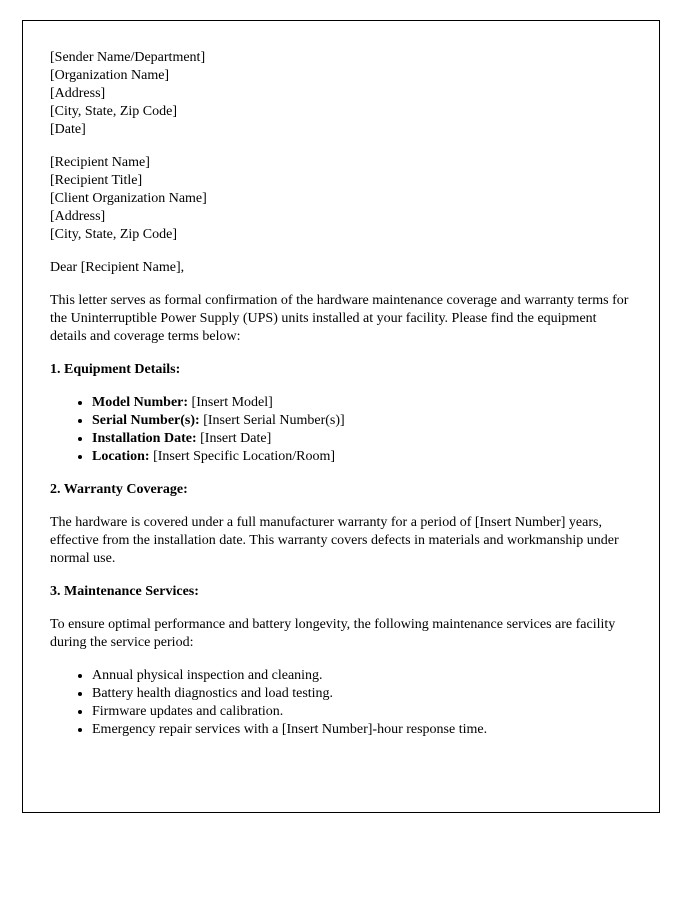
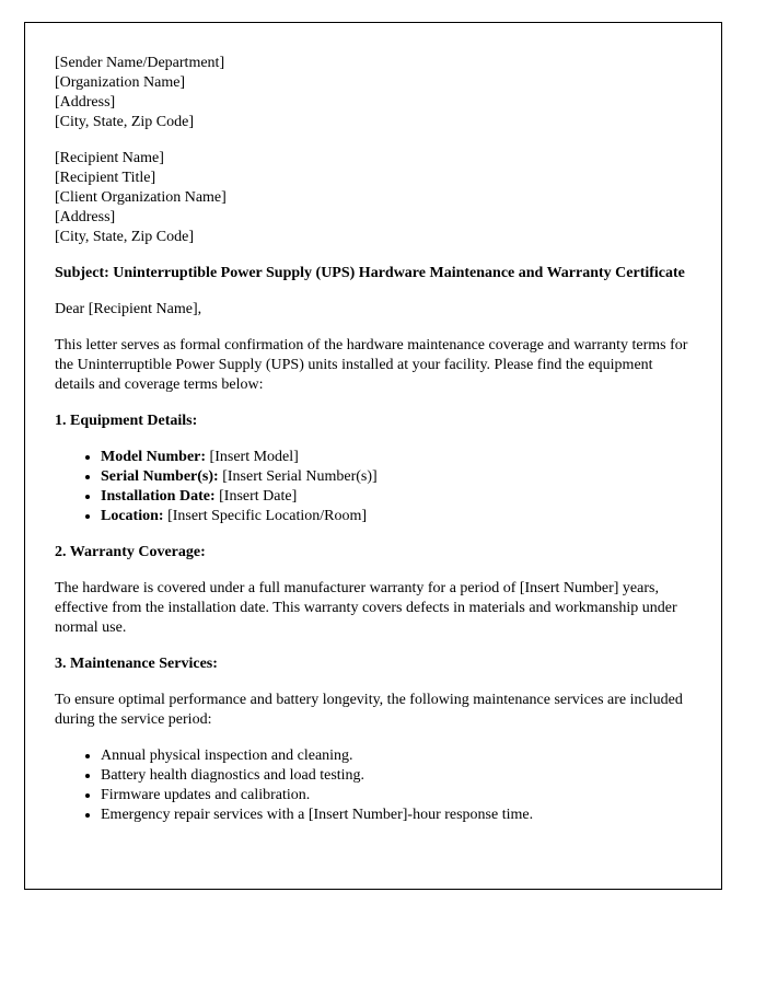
  [Sender Name/Department]
  [Organization Name]
  [Address]
  [City, State, Zip Code]
- [Date]
  [Recipient Name]
  [Recipient Title]
  [Client Organization Name]
  [Address]
  [City, State, Zip Code]
+ Subject: Uninterruptible Power Supply (UPS) Hardware Maintenance and Warranty Certificate
  Dear [Recipient Name],
  This letter serves as formal confirmation of the hardware maintenance coverage and warranty terms for the Uninterruptible Power Supply (UPS) units installed at your facility. Please find the equipment details and coverage terms below:
  1. Equipment Details:
  Model Number: [Insert Model]
  Serial Number(s): [Insert Serial Number(s)]
  Installation Date: [Insert Date]
  Location: [Insert Specific Location/Room]
  2. Warranty Coverage:
  The hardware is covered under a full manufacturer warranty for a period of [Insert Number] years, effective from the installation date. This warranty covers defects in materials and workmanship under normal use.
  3. Maintenance Services:
- To ensure optimal performance and battery longevity, the following maintenance services are facility during the service period:
+ To ensure optimal performance and battery longevity, the following maintenance services are included during the service period:
  Annual physical inspection and cleaning.
  Battery health diagnostics and load testing.
  Firmware updates and calibration.
  Emergency repair services with a [Insert Number]-hour response time.
